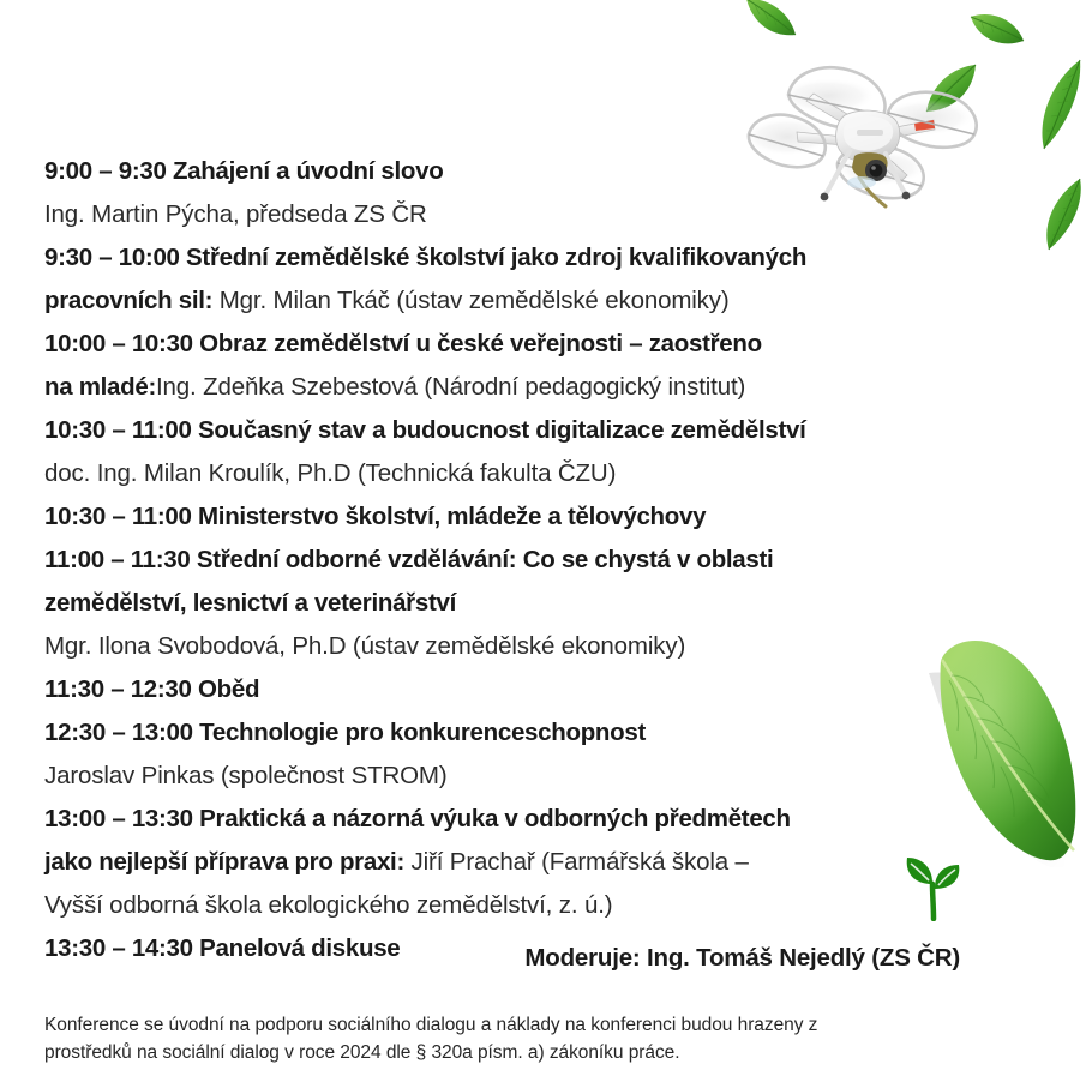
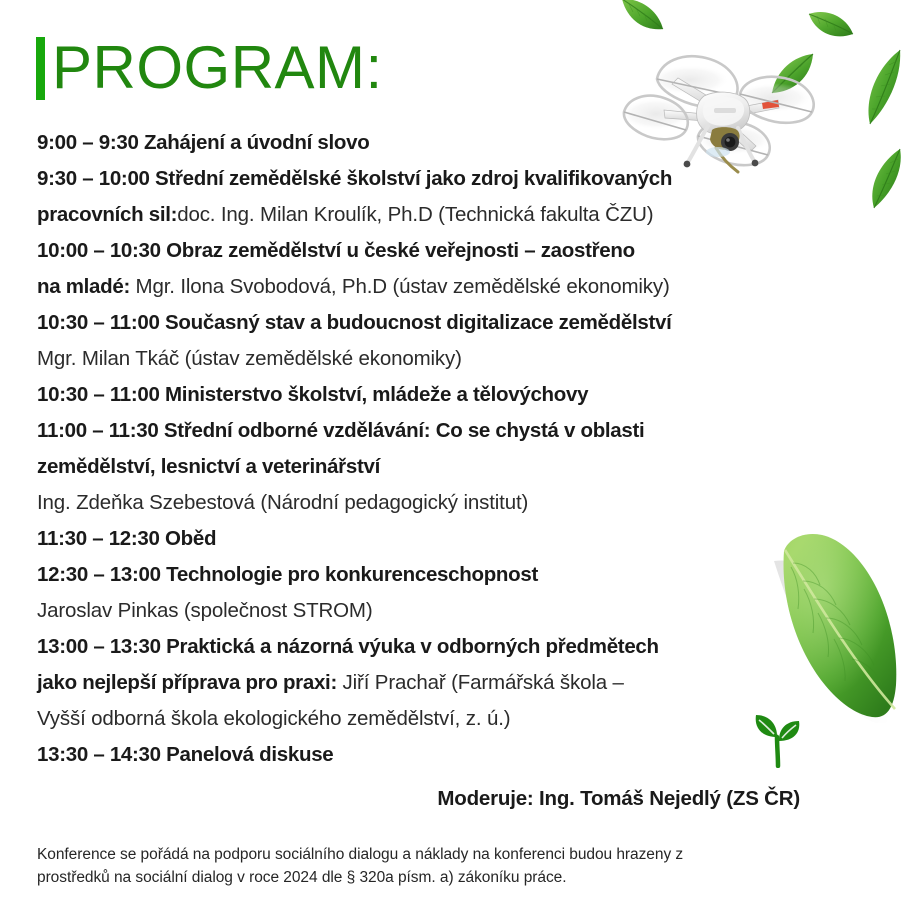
+ PROGRAM:
  9:00 – 9:30 Zahájení a úvodní slovo
- Ing. Martin Pýcha, předseda ZS ČR
  9:30 – 10:00 Střední zemědělské školství jako zdroj kvalifikovaných
- pracovních sil: Mgr. Milan Tkáč (ústav zemědělské ekonomiky)
+ pracovních sil:doc. Ing. Milan Kroulík, Ph.D (Technická fakulta ČZU)
  10:00 – 10:30 Obraz zemědělství u české veřejnosti – zaostřeno
- na mladé:Ing. Zdeňka Szebestová (Národní pedagogický institut)
+ na mladé: Mgr. Ilona Svobodová, Ph.D (ústav zemědělské ekonomiky)
  10:30 – 11:00 Současný stav a budoucnost digitalizace zemědělství
- doc. Ing. Milan Kroulík, Ph.D (Technická fakulta ČZU)
+ Mgr. Milan Tkáč (ústav zemědělské ekonomiky)
  10:30 – 11:00 Ministerstvo školství, mládeže a tělovýchovy
  11:00 – 11:30 Střední odborné vzdělávání: Co se chystá v oblasti
  zemědělství, lesnictví a veterinářství
- Mgr. Ilona Svobodová, Ph.D (ústav zemědělské ekonomiky)
+ Ing. Zdeňka Szebestová (Národní pedagogický institut)
  11:30 – 12:30 Oběd
  12:30 – 13:00 Technologie pro konkurenceschopnost
  Jaroslav Pinkas (společnost STROM)
  13:00 – 13:30 Praktická a názorná výuka v odborných předmětech
  jako nejlepší příprava pro praxi: Jiří Prachař (Farmářská škola –
  Vyšší odborná škola ekologického zemědělství, z. ú.)
  13:30 – 14:30 Panelová diskuse
  Moderuje: Ing. Tomáš Nejedlý (ZS ČR)
- Konference se úvodní na podporu sociálního dialogu a náklady na konferenci budou hrazeny z
+ Konference se pořádá na podporu sociálního dialogu a náklady na konferenci budou hrazeny z
  prostředků na sociální dialog v roce 2024 dle § 320a písm. a) zákoníku práce.
